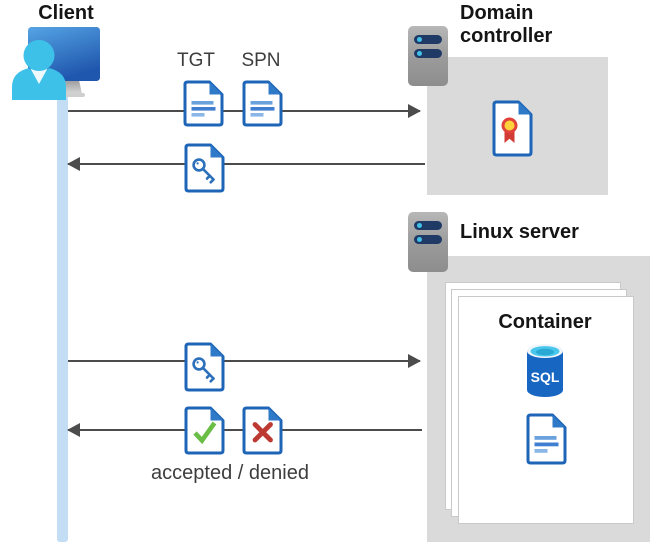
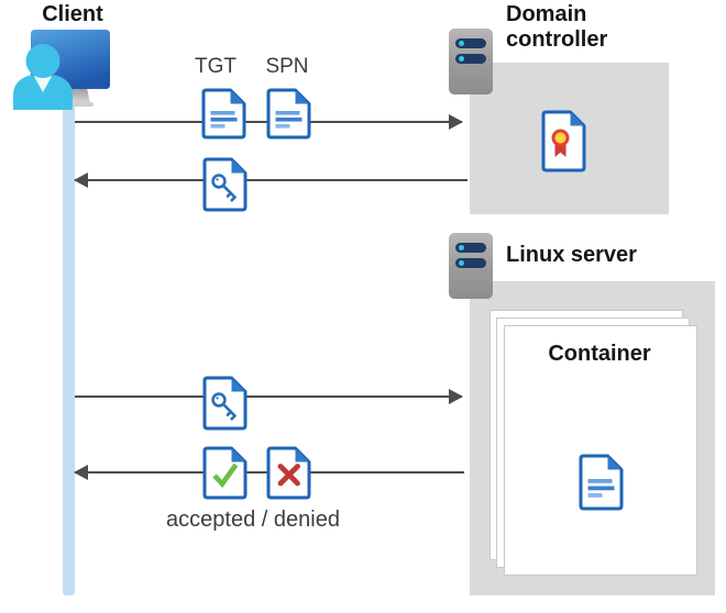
  Client
  TGT
  SPN
  Domain controller
  Linux server
  Container
- SQL
  accepted / denied
